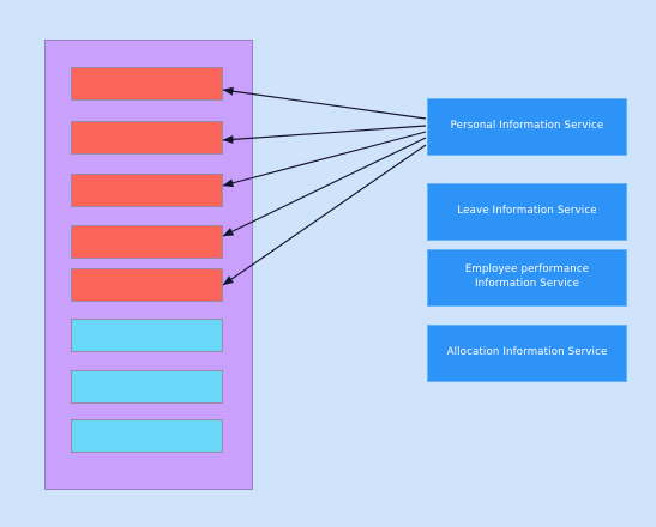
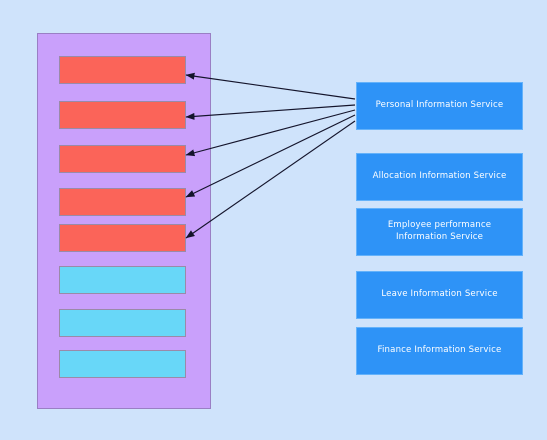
  Personal Information Service
- Leave Information Service
+ Allocation Information Service
  Employee performance
  Information Service
- Allocation Information Service
+ Leave Information Service
+ Finance Information Service
